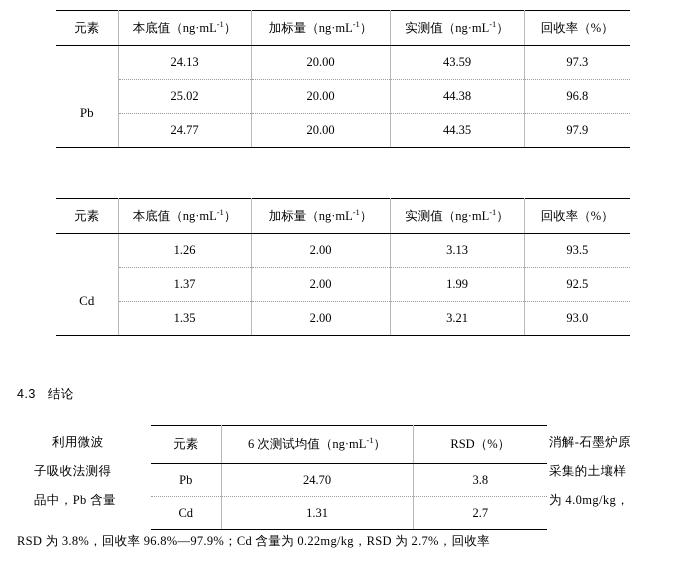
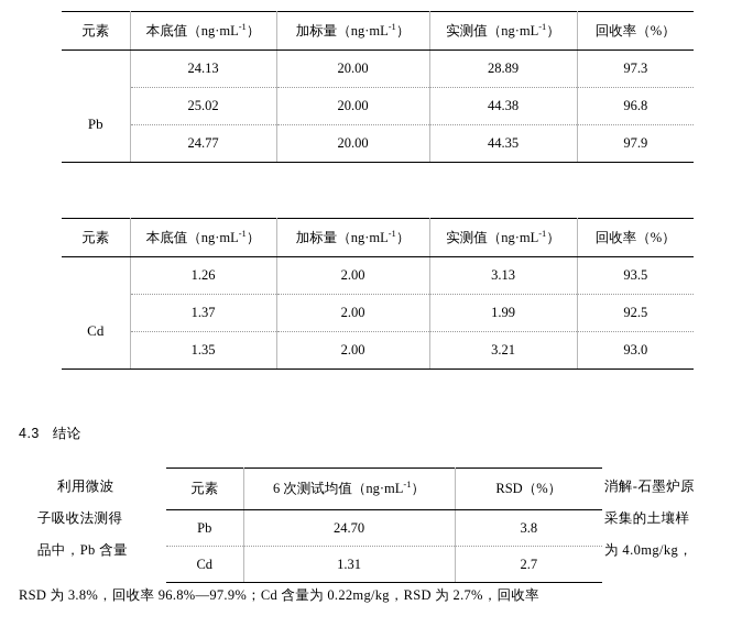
  元素	本底值（ng·mL-1）	加标量（ng·mL-1）	实测值（ng·mL-1）	回收率（%）
- 	24.13	20.00	43.59	97.3
+ 	24.13	20.00	28.89	97.3
  Pb	25.02	20.00	44.38	96.8
  24.77	20.00	44.35	97.9
  元素	本底值（ng·mL-1）	加标量（ng·mL-1）	实测值（ng·mL-1）	回收率（%）
  	1.26	2.00	3.13	93.5
  Cd	1.37	2.00	1.99	92.5
  1.35	2.00	3.21	93.0
  4.3 结论
  利用微波
  子吸收法测得
  品中，Pb 含量
  消解-石墨炉原
  采集的土壤样
  为 4.0mg/kg，
  元素	6 次测试均值（ng·mL-1）	RSD（%）
  Pb	24.70	3.8
  Cd	1.31	2.7
  RSD 为 3.8%，回收率 96.8%—97.9%；Cd 含量为 0.22mg/kg，RSD 为 2.7%，回收率
